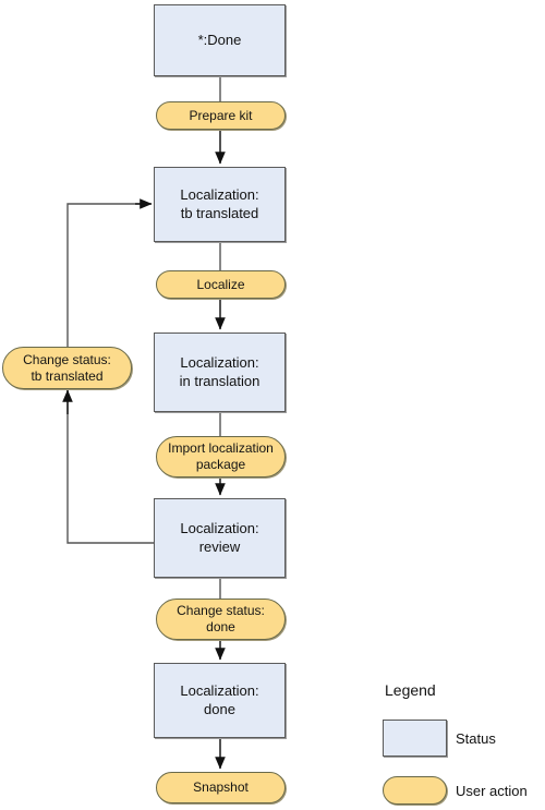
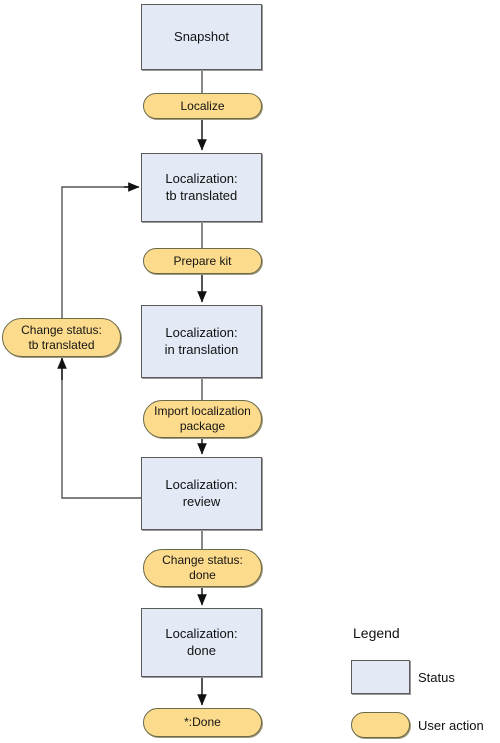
- *:Done
+ Snapshot
- Prepare kit
+ Localize
  Localization:
  tb translated
- Localize
+ Prepare kit
  Localization:
  in translation
  Import localization
  package
  Localization:
  review
  Change status:
  done
  Localization:
  done
- Snapshot
+ *:Done
  Change status:
  tb translated
  Legend
  Status
  User action
